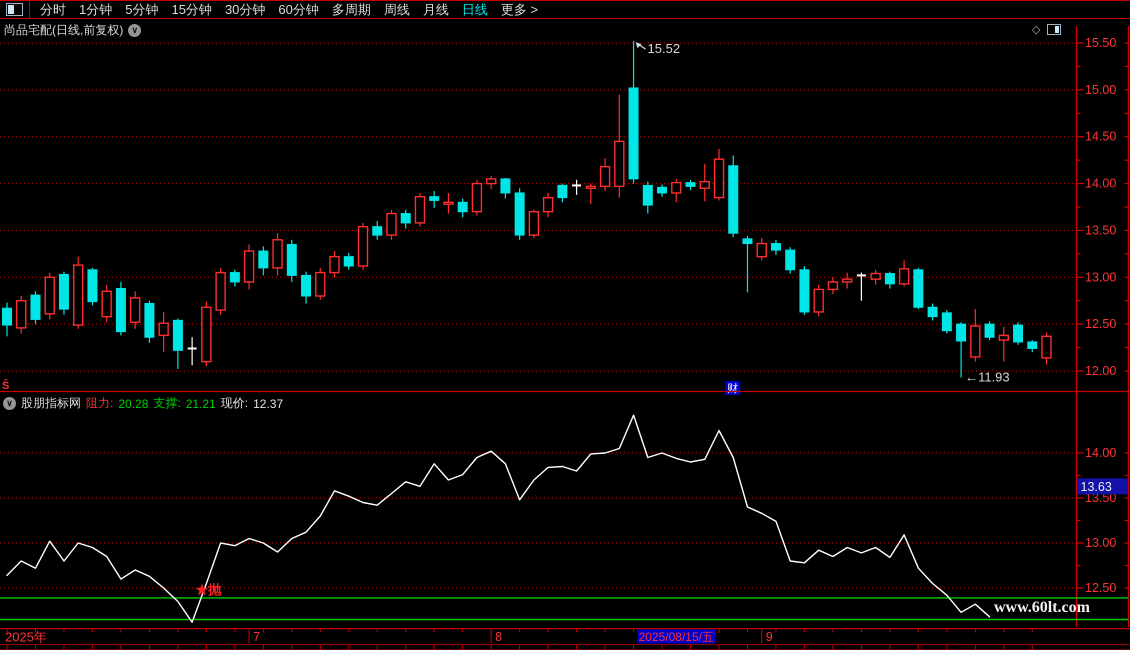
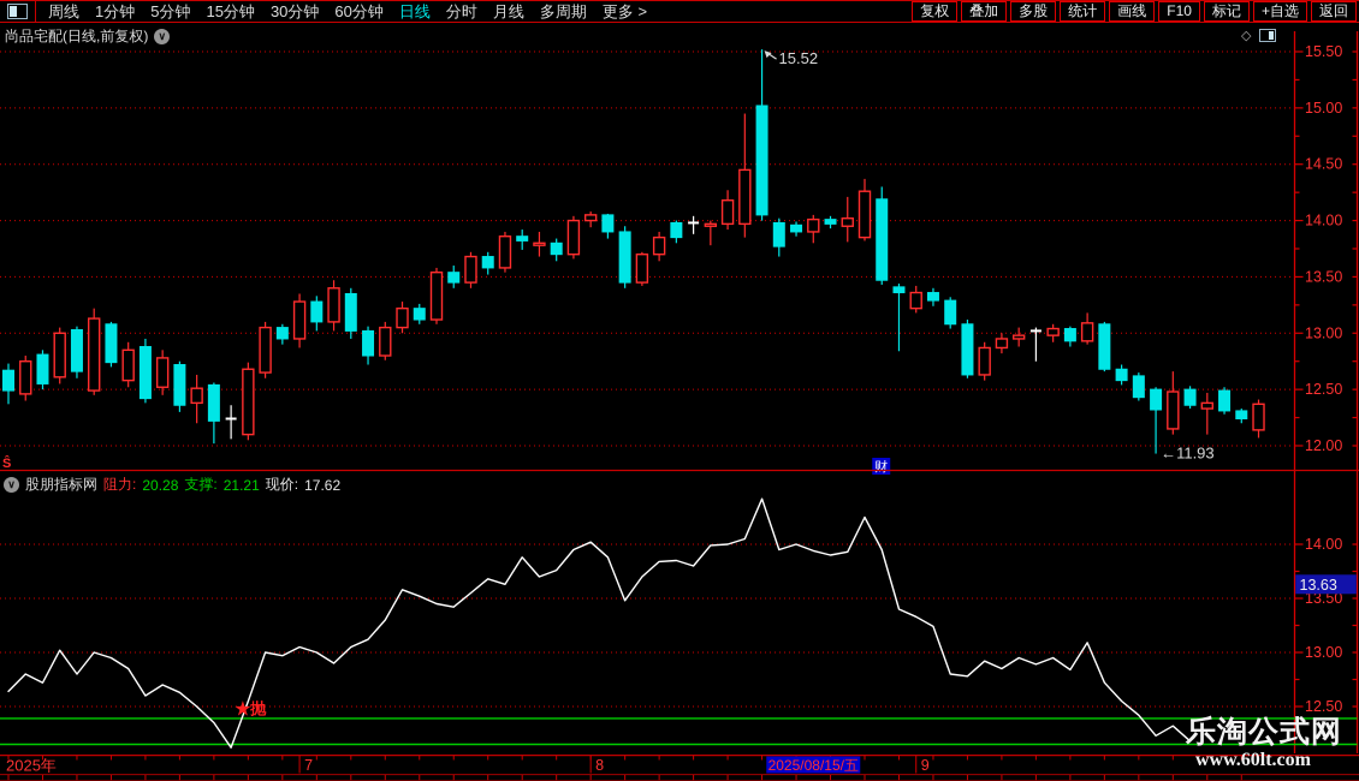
- 分时
+ 周线
  1分钟
  5分钟
  15分钟
  30分钟
  60分钟
- 多周期
+ 日线
- 周线
+ 分时
  月线
- 日线
+ 多周期
  更多 >
+ 复权
+ 叠加
+ 多股
+ 统计
+ 画线
+ F10
+ 标记
+ +自选
+ 返回
  尚品宅配(日线,前复权)
  ∨
  ◇
  12.00
  12.50
  13.00
  13.50
  14.00
  14.50
  15.00
  15.50
  15.52
  ←11.93
  财
  Ŝ
  ∨
  股朋指标网
  阻力:
  20.28
  支撑:
  21.21
  现价:
- 12.37
+ 17.62
  12.50
  13.00
  13.50
  14.00
  ★抛
  13.63
  7
  8
  9
  2025年
  2025/08/15/五
+ 乐淘公式网
  www.60lt.com
